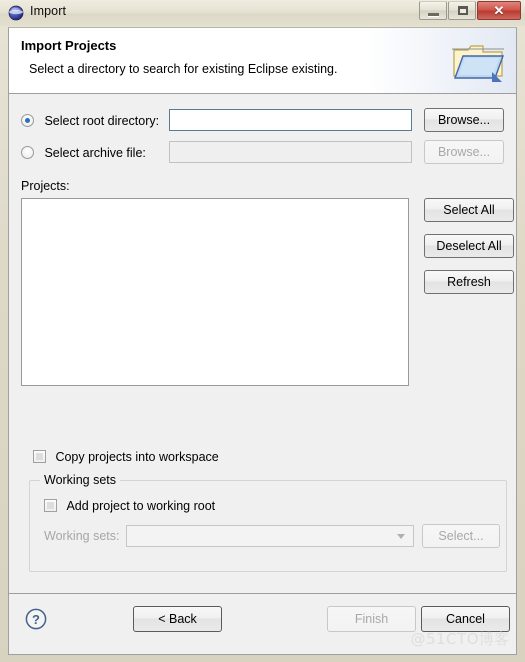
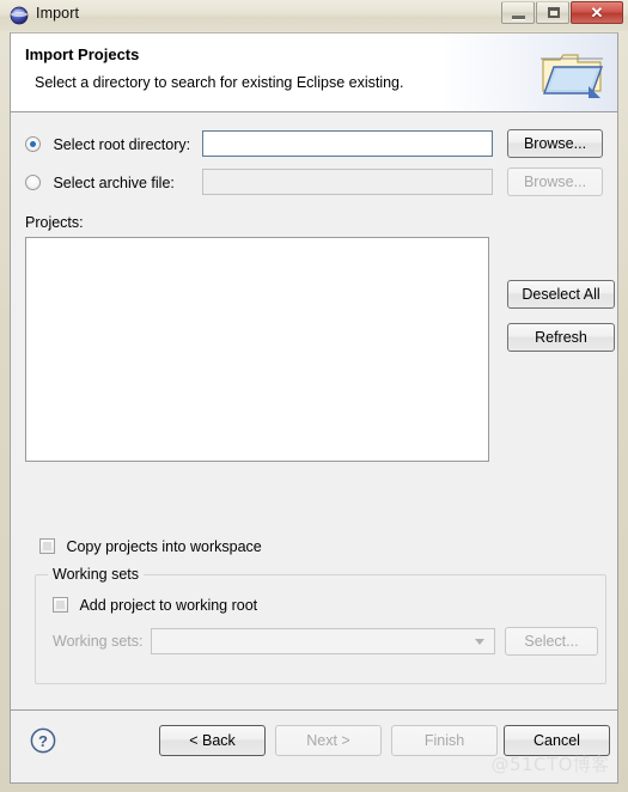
  Import
  ✕
  Import Projects
  Select a directory to search for existing Eclipse existing.
  Select root directory:
  Browse...
  Select archive file:
  Browse...
  Projects:
- Select All
  Deselect All
  Refresh
  Copy projects into workspace
  Working sets
  Add project to working root
  Working sets:
  Select...
  ?
  < Back
+ Next >
  Finish
  Cancel
  @51CTO博客
